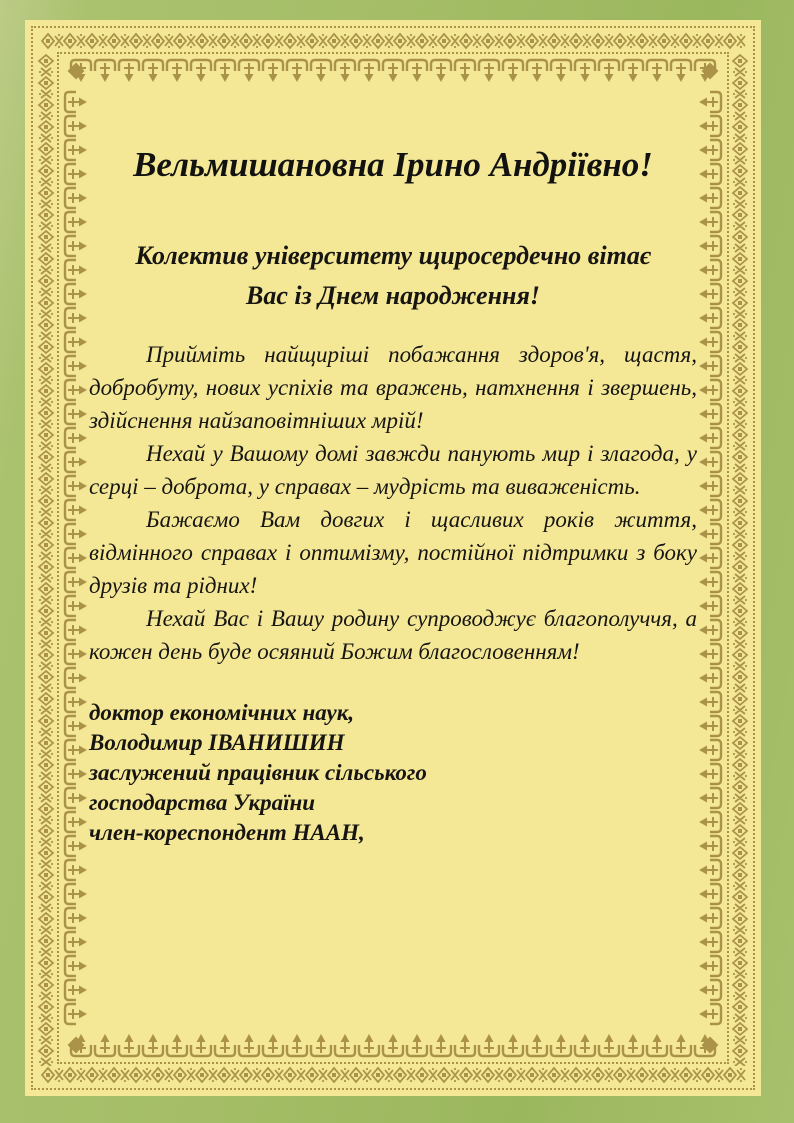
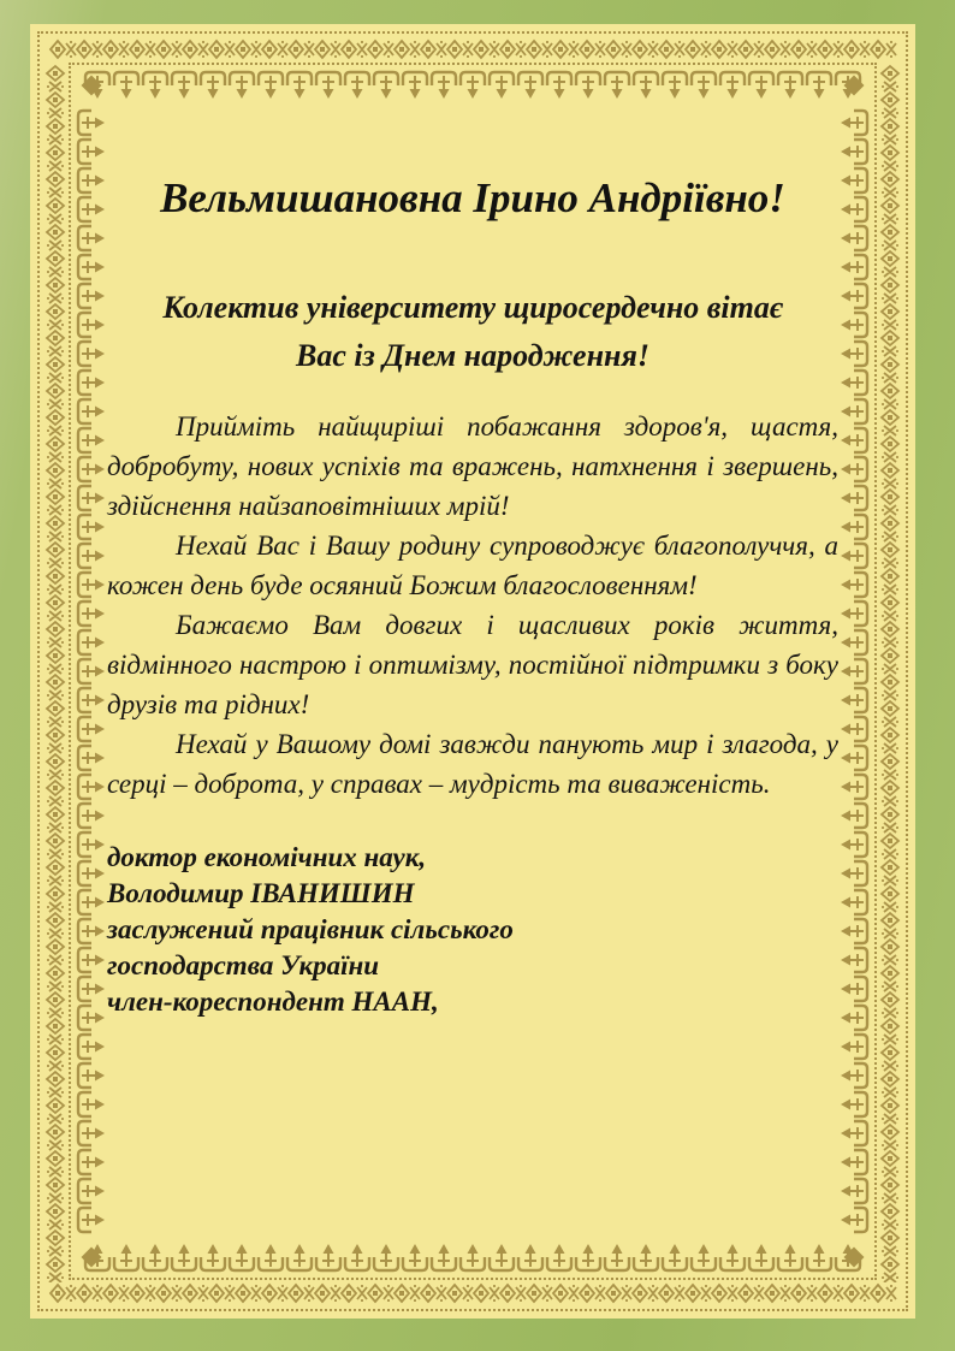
  Вельмишановна Ірино Андріївно!
  Колектив університету щиросердечно вітає
  Вас із Днем народження!
  Прийміть найщиріші побажання здоров'я, щастя, добробуту, нових успіхів та вражень, натхнення і звершень, здійснення найзаповітніших мрій!
- Нехай у Вашому домі завжди панують мир і злагода, у серці – доброта, у справах – мудрість та виваженість.
+ Нехай Вас і Вашу родину супроводжує благополуччя, а кожен день буде осяяний Божим благословенням!
- Бажаємо Вам довгих і щасливих років життя, відмінного справах і оптимізму, постійної підтримки з боку друзів та рідних!
+ Бажаємо Вам довгих і щасливих років життя, відмінного настрою і оптимізму, постійної підтримки з боку друзів та рідних!
- Нехай Вас і Вашу родину супроводжує благополуччя, а кожен день буде осяяний Божим благословенням!
+ Нехай у Вашому домі завжди панують мир і злагода, у серці – доброта, у справах – мудрість та виваженість.
  доктор економічних наук,
  Володимир ІВАНИШИН
  заслужений працівник сільського
  господарства України
  член-кореспондент НААН,
